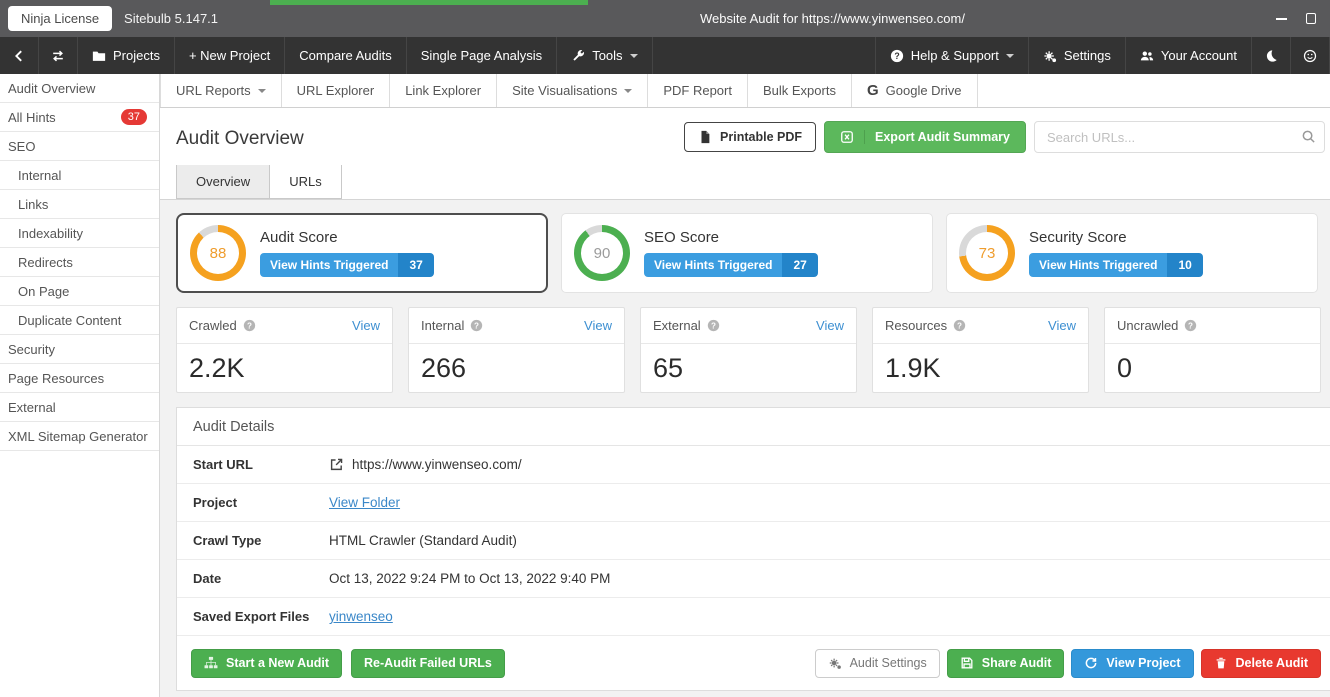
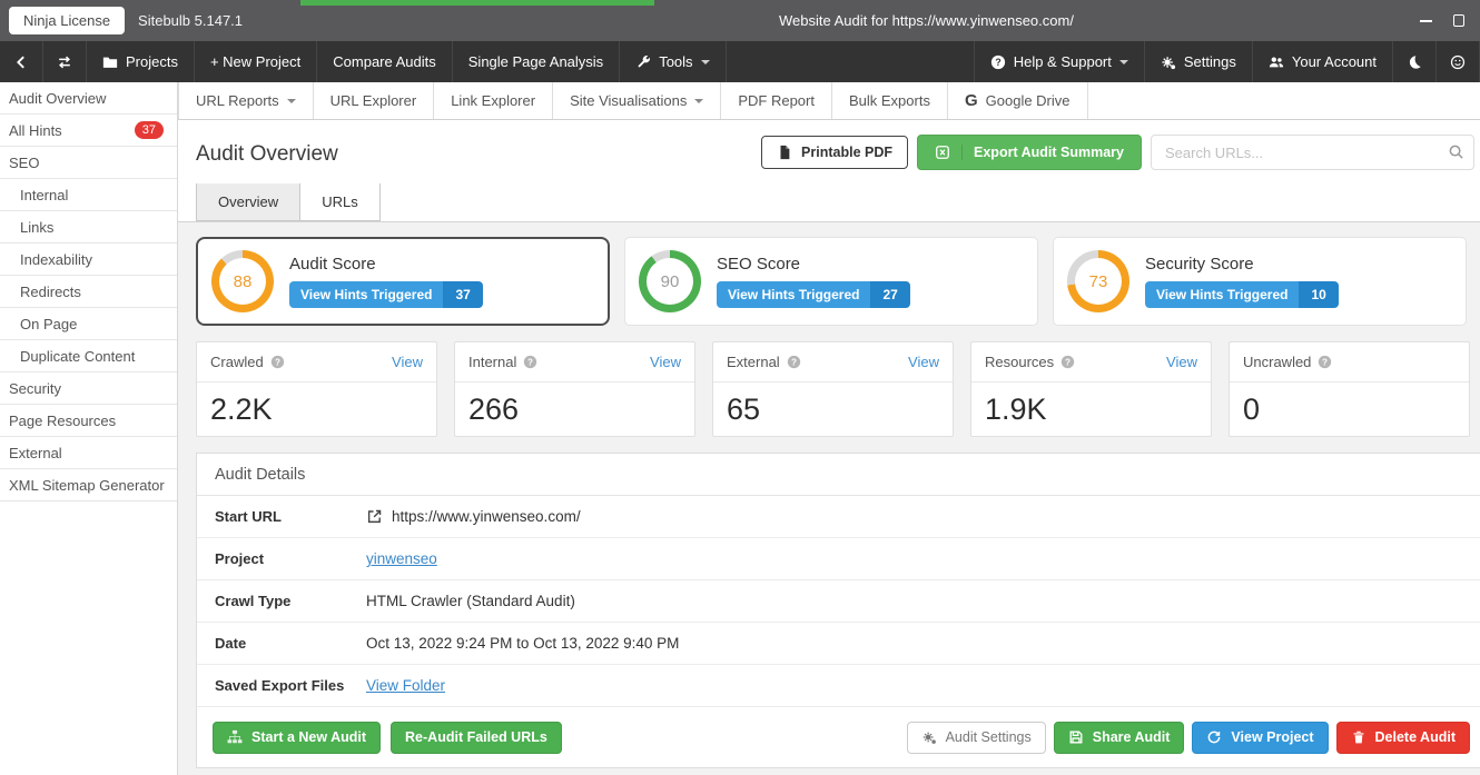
  Ninja License
  Sitebulb 5.147.1
  Website Audit for https://www.yinwenseo.com/
  Projects
  + New Project
  Compare Audits
  Single Page Analysis
  Tools
  ?
  Help & Support
  Settings
  Your Account
  Audit Overview
  All Hints
  37
  SEO
  Internal
  Links
  Indexability
  Redirects
  On Page
  Duplicate Content
  Security
  Page Resources
  External
  XML Sitemap Generator
  URL Reports
  URL Explorer
  Link Explorer
  Site Visualisations
  PDF Report
  Bulk Exports
  G
  Google Drive
  Audit Overview
  Printable PDF
  Export Audit Summary
  Search URLs...
  Overview
  URLs
  88
  Audit Score
  View Hints Triggered
  37
  90
  SEO Score
  View Hints Triggered
  27
  73
  Security Score
  View Hints Triggered
  10
  Crawled
  ?
  View
  2.2K
  Internal
  ?
  View
  266
  External
  ?
  View
  65
  Resources
  ?
  View
  1.9K
  Uncrawled
  ?
  0
  Audit Details
  Start URL
  https://www.yinwenseo.com/
  Project
- View Folder
+ yinwenseo
  Crawl Type
  HTML Crawler (Standard Audit)
  Date
  Oct 13, 2022 9:24 PM to Oct 13, 2022 9:40 PM
  Saved Export Files
- yinwenseo
+ View Folder
  Start a New Audit
  Re-Audit Failed URLs
  Audit Settings
  Share Audit
  View Project
  Delete Audit
